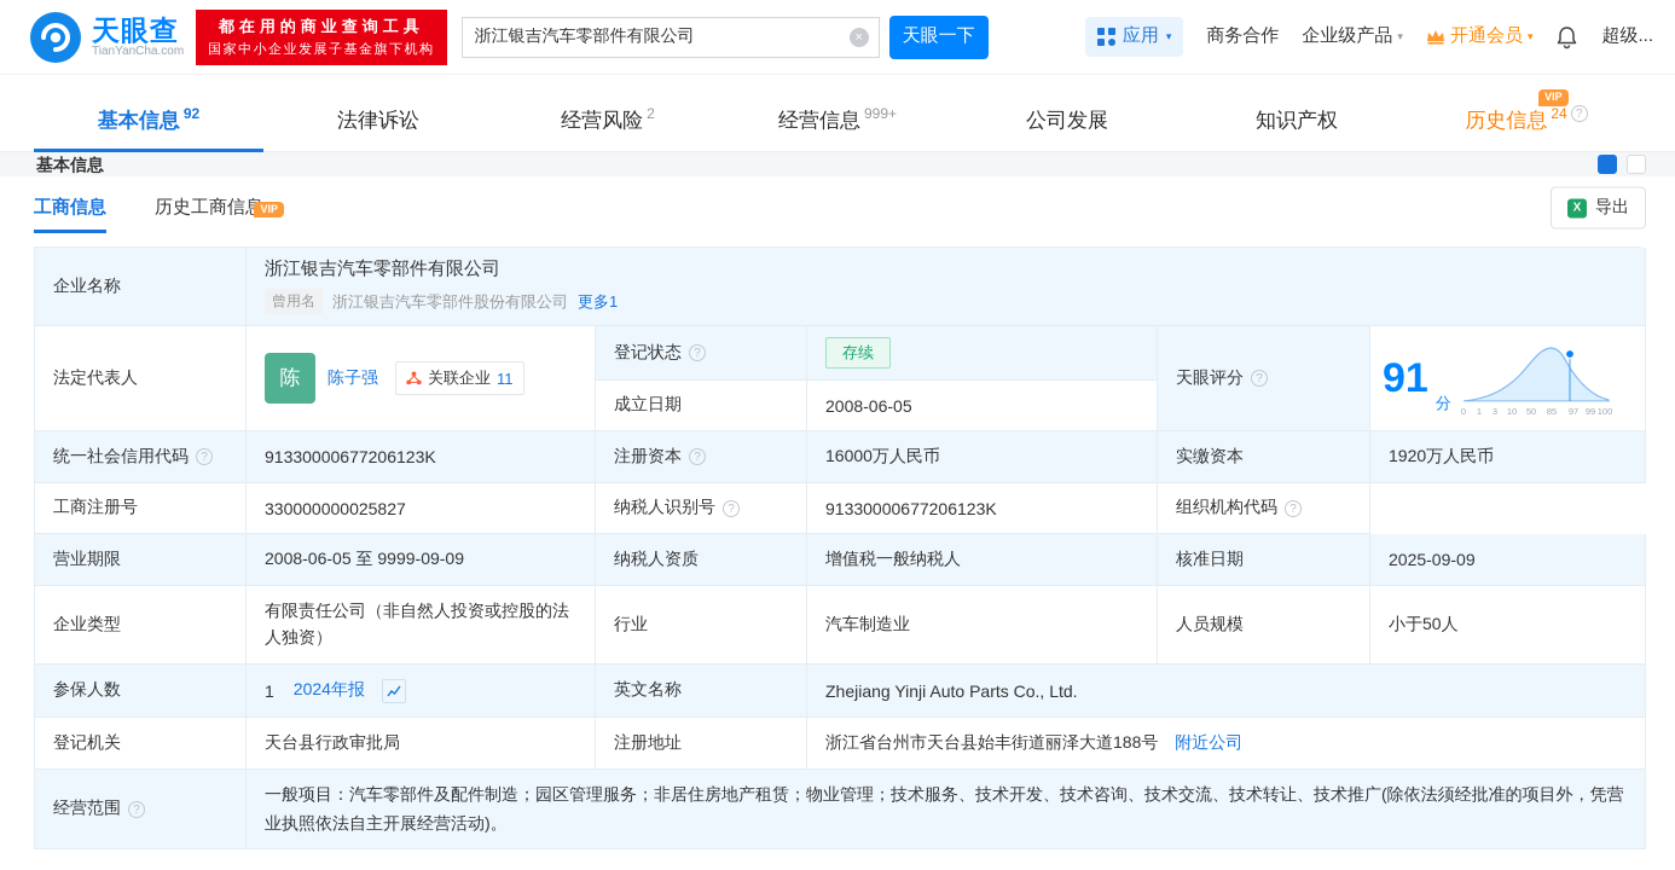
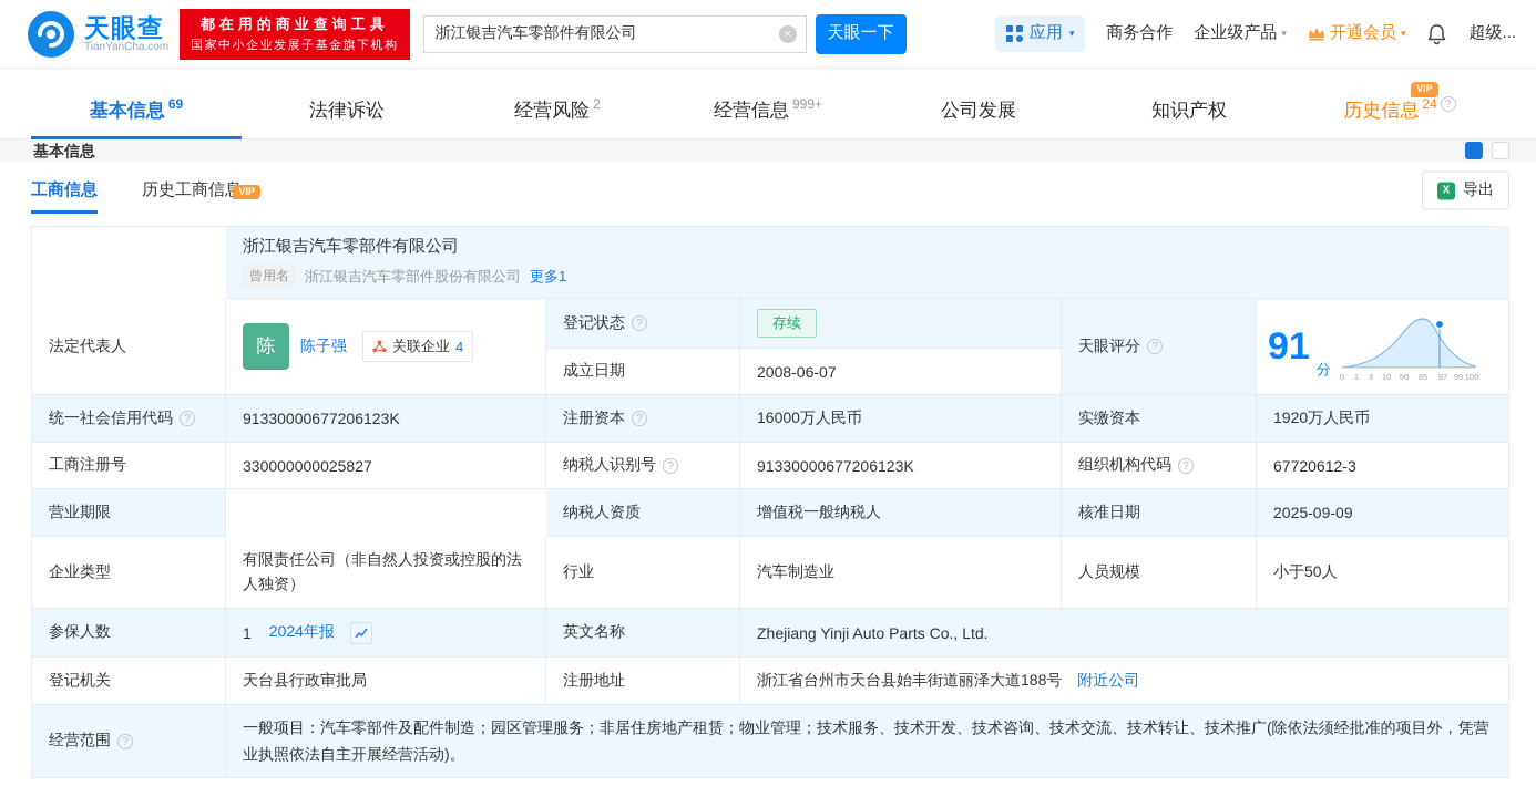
  天眼查
  TianYanCha.com
  都在用的商业查询工具
  国家中小企业发展子基金旗下机构
  浙江银吉汽车零部件有限公司
  ×
  天眼一下
  应用
  ▾
  商务合作
  企业级产品
  ▾
  开通会员
  ▾
  超级...
  基本信息
- 92
+ 69
  法律诉讼
  经营风险
  2
  经营信息
  999+
  公司发展
  知识产权
  VIP
  历史信息
  24
  ?
  基本信息
  工商信息
  VIP
  历史工商信
  X
  导出
- 企业名称
  浙江银吉汽车零部件有限公司
  曾用名
  浙江银吉汽车零部件股份有限公司
  更多1
  法定代表人
  陈
  陈子强
  关联企业
- 11
+ 4
  登记状态
  ?
  存续
  成立日期
- 2008-06-05
+ 2008-06-07
  天眼评分
  ?
  91
  分
  0
  1
  3
  10
  50
  85
  97
  99
  100
  统一社会信用代码
  ?
  91330000677206123K
  注册资本
  ?
  16000万人民币
  实缴资本
  1920万人民币
  工商注册号
  330000000025827
  纳税人识别号
  ?
  91330000677206123K
  组织机构代码
  ?
+ 67720612-3
  营业期限
- 2008-06-05 至 9999-09-09
  纳税人资质
  增值税一般纳税人
  核准日期
  2025-09-09
  企业类型
  有限责任公司（非自然人投资或控股的法人独资）
  行业
  汽车制造业
  人员规模
  小于50人
  参保人数
  1
  2024年报
  英文名称
  Zhejiang Yinji Auto Parts Co., Ltd.
  登记机关
  天台县行政审批局
  注册地址
  浙江省台州市天台县始丰街道丽泽大道188号
  附近公司
  经营范围
  ?
  一般项目：汽车零部件及配件制造；园区管理服务；非居住房地产租赁；物业管理；技术服务、技术开发、技术咨询、技术交流、技术转让、技术推广(除依法须经批准的项目外，凭营业执照依法自主开展经营活动)。
